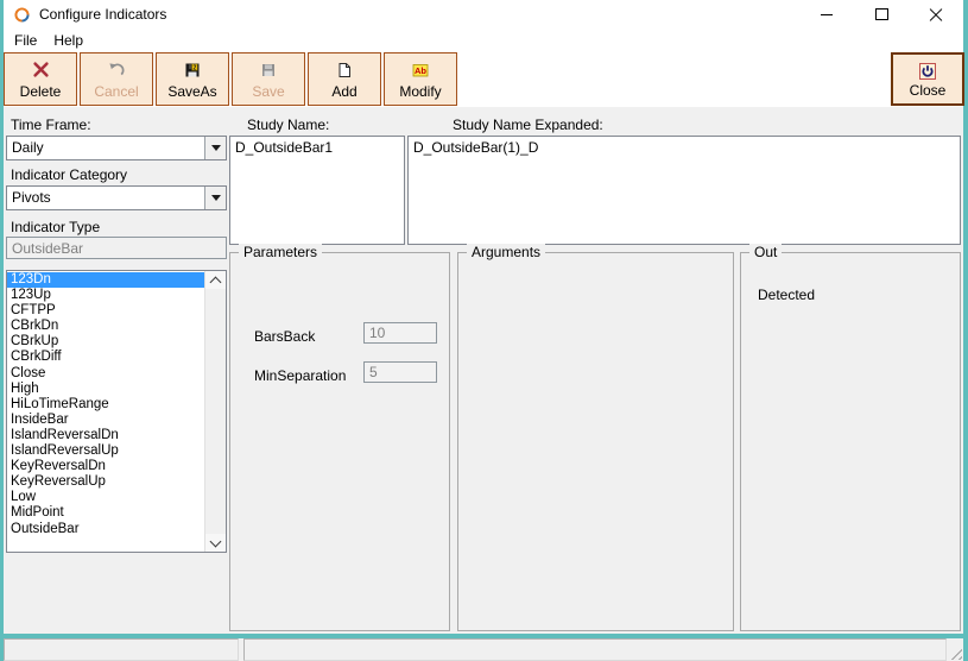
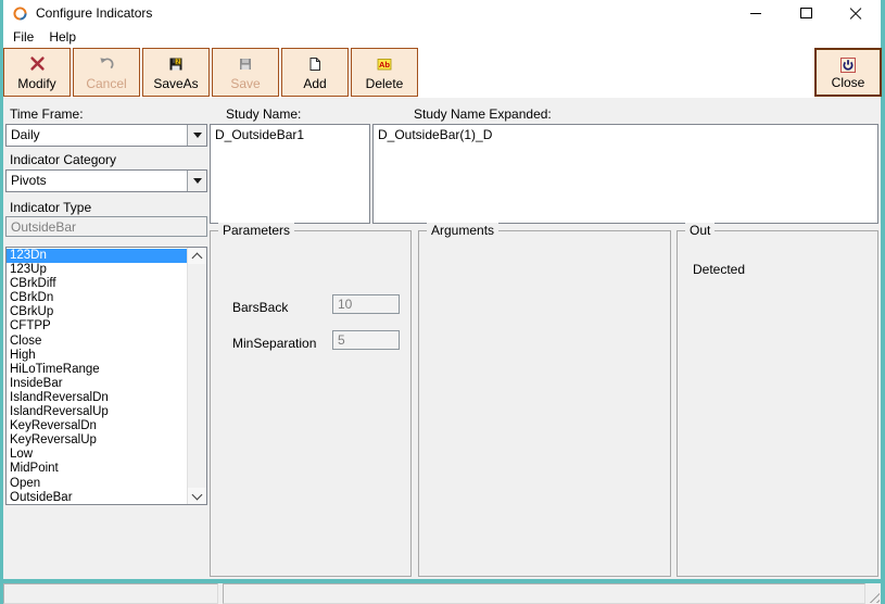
  Configure Indicators
  File
  Help
- Delete
+ Modify
  Cancel
  SaveAs
  Save
  Add
  Ab
- Modify
+ Delete
  Close
  Time Frame:
  Daily
  Indicator Category
  Pivots
  Indicator Type
  OutsideBar
  123Dn
  123Up
- CFTPP
+ CBrkDiff
  CBrkDn
  CBrkUp
- CBrkDiff
+ CFTPP
  Close
  High
  HiLoTimeRange
  InsideBar
  IslandReversalDn
  IslandReversalUp
  KeyReversalDn
  KeyReversalUp
  Low
  MidPoint
+ Open
  OutsideBar
  Study Name:
  D_OutsideBar1
  Study Name Expanded:
  D_OutsideBar(1)_D
  Parameters
  BarsBack
  10
  MinSeparation
  5
  Arguments
  Out
  Detected
